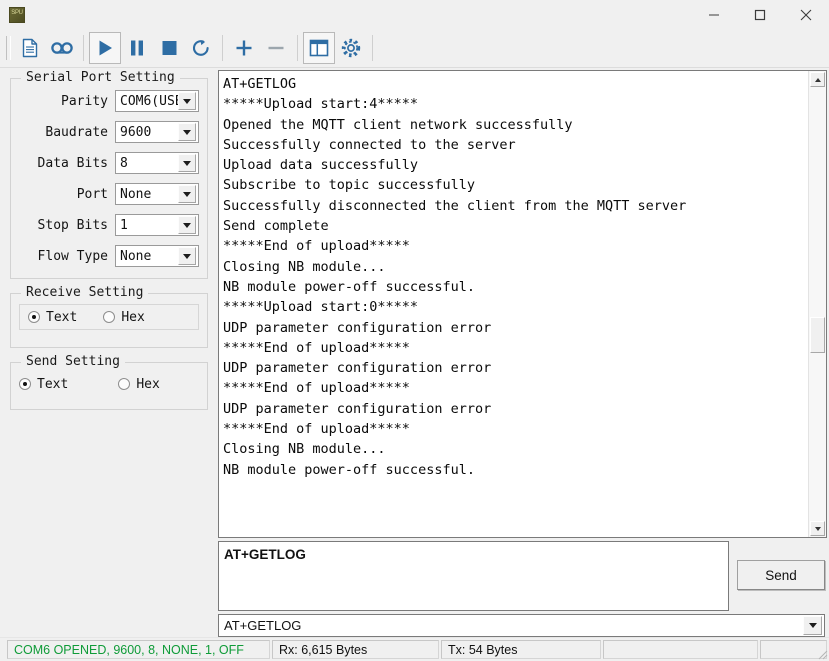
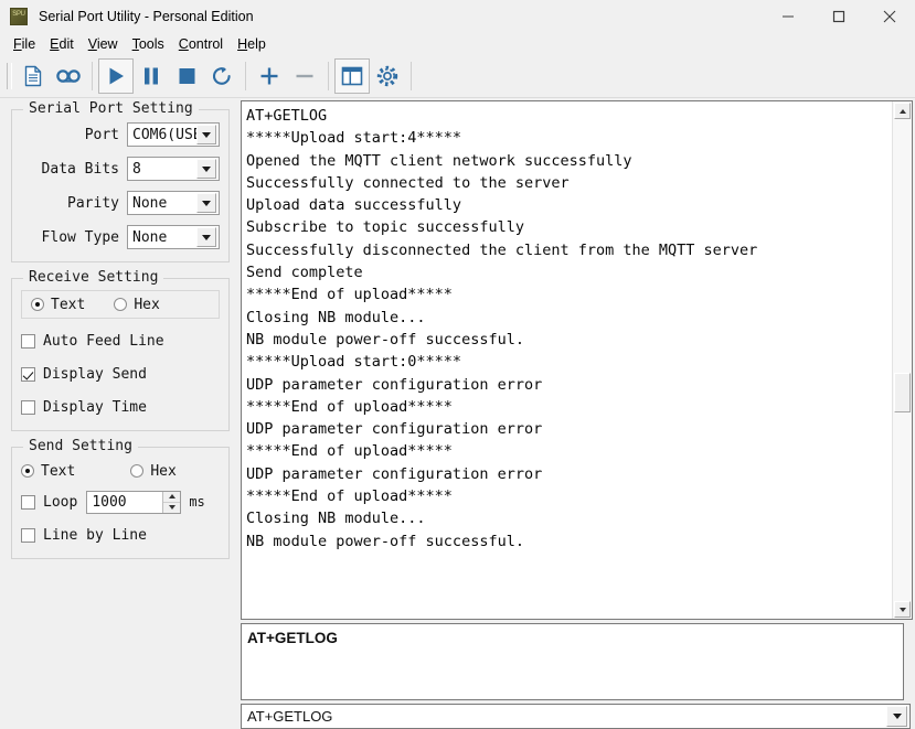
+ Serial Port Utility - Personal Edition
+ File
+ Edit
+ View
+ Tools
+ Control
+ Help
  Serial Port Setting
- Parity
+ Port
  COM6(US
- Baudrate
- 9600
  Data Bits
  8
- Port
+ Parity
  None
- Stop Bits
- 1
  Flow Type
  None
  Receive Setting
  Text
  Hex
+ Auto Feed Line
+ Display Send
+ Display Time
  Send Setting
  Text
  Hex
+ Loop
+ 1000
+ ms
+ Line by Line
  AT+GETLOG
  *****Upload start:4*****
  Opened the MQTT client network successfully
  Successfully connected to the server
  Upload data successfully
  Subscribe to topic successfully
  Successfully disconnected the client from the MQTT server
  Send complete
  *****End of upload*****
  Closing NB module...
  NB module power-off successful.
  *****Upload start:0*****
  UDP parameter configuration error
  *****End of upload*****
  UDP parameter configuration error
  *****End of upload*****
  UDP parameter configuration error
  *****End of upload*****
  Closing NB module...
  NB module power-off successful.
  AT+GETLOG
- Send
  AT+GETLOG
- COM6 OPENED, 9600, 8, NONE, 1, OFF
- Rx: 6,615 Bytes
- Tx: 54 Bytes
